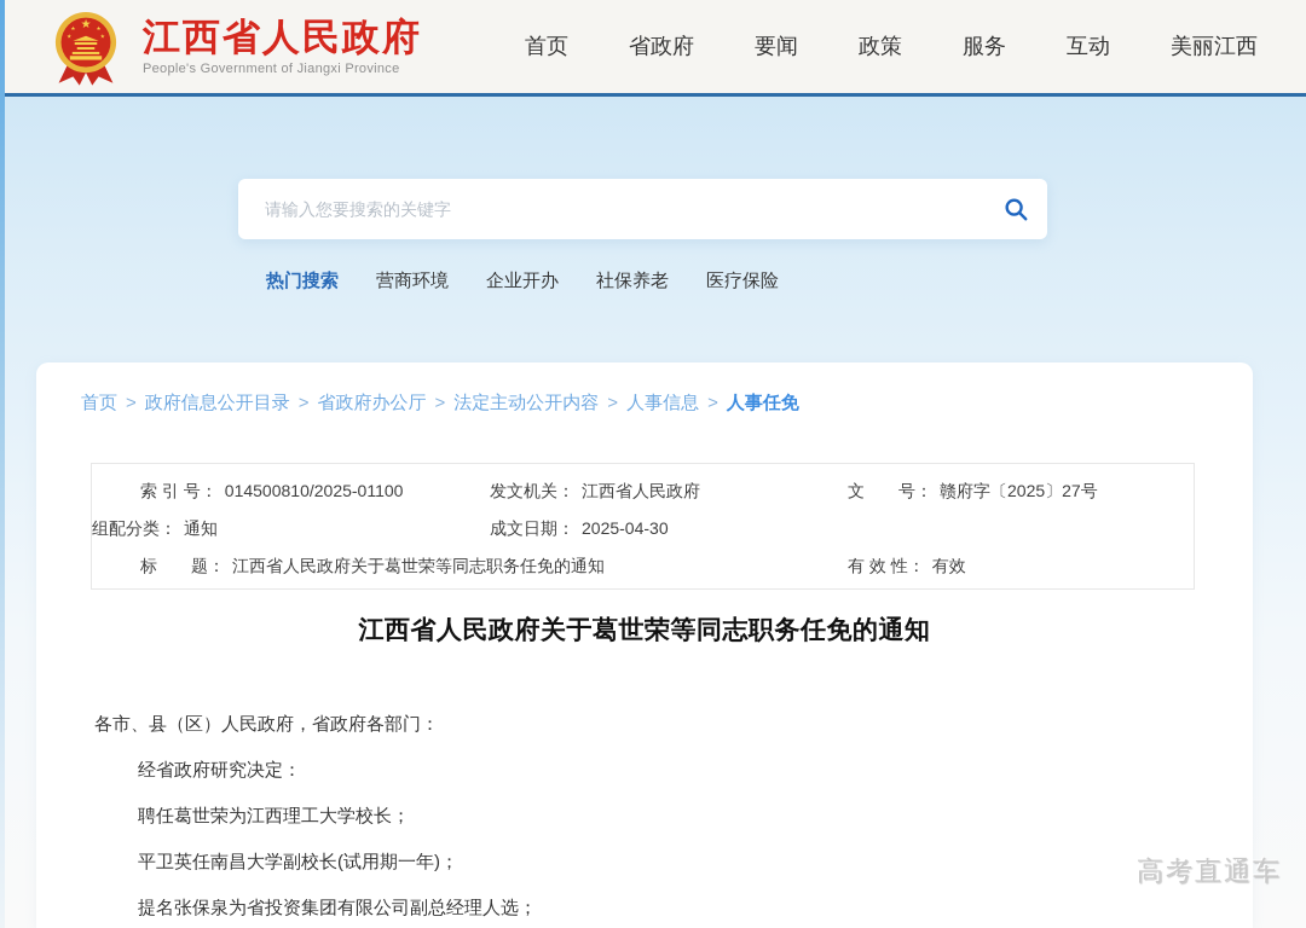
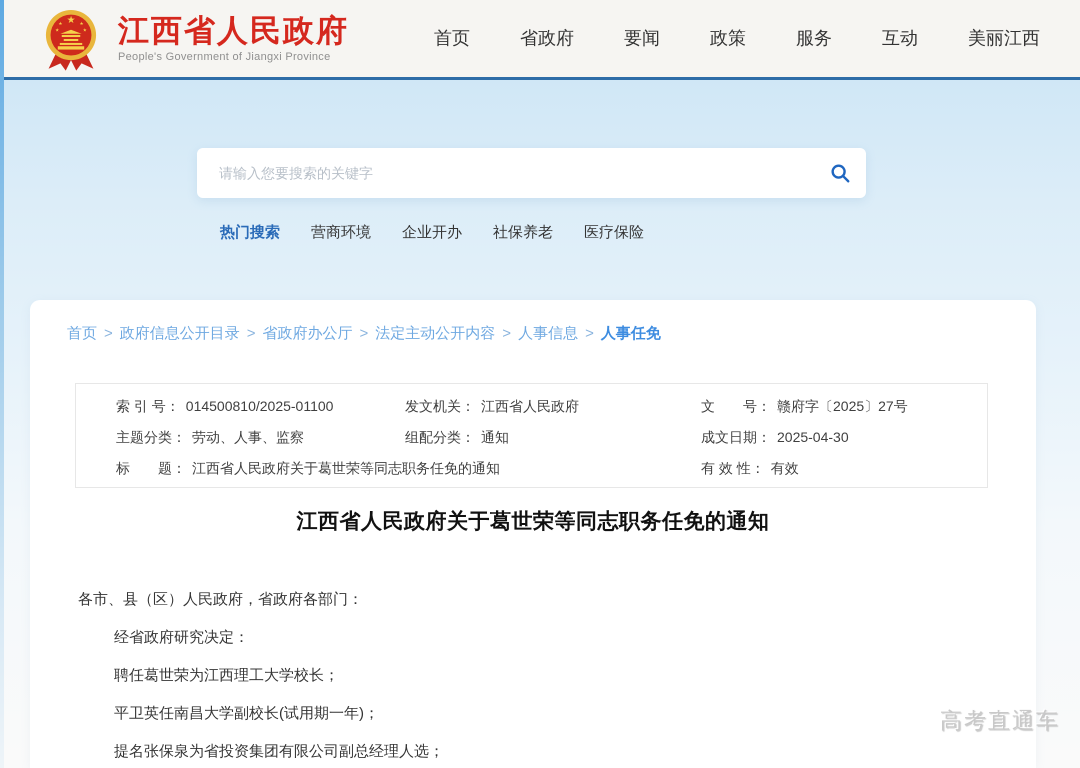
  ★
  江西省人民政府
  People's Government of Jiangxi Province
  首页
  省政府
  要闻
  政策
  服务
  互动
  美丽江西
  请输入您要搜索的关键字
  热门搜索
  营商环境
  企业开办
  社保养老
  医疗保险
  首页 > 政府信息公开目录 > 省政府办公厅 > 法定主动公开内容 > 人事信息 > 人事任免
  索 引 号： 014500810/2025-01100
  发文机关： 江西省人民政府
  文 号： 赣府字〔2025〕27号
+ 主题分类： 劳动、人事、监察
  组配分类： 通知
  成文日期： 2025-04-30
  标 题： 江西省人民政府关于葛世荣等同志职务任免的通知
  有 效 性： 有效
  江西省人民政府关于葛世荣等同志职务任免的通知
  各市、县（区）人民政府，省政府各部门：
  经省政府研究决定：
  聘任葛世荣为江西理工大学校长；
  平卫英任南昌大学副校长(试用期一年)；
  提名张保泉为省投资集团有限公司副总经理人选；
  高考直通车
